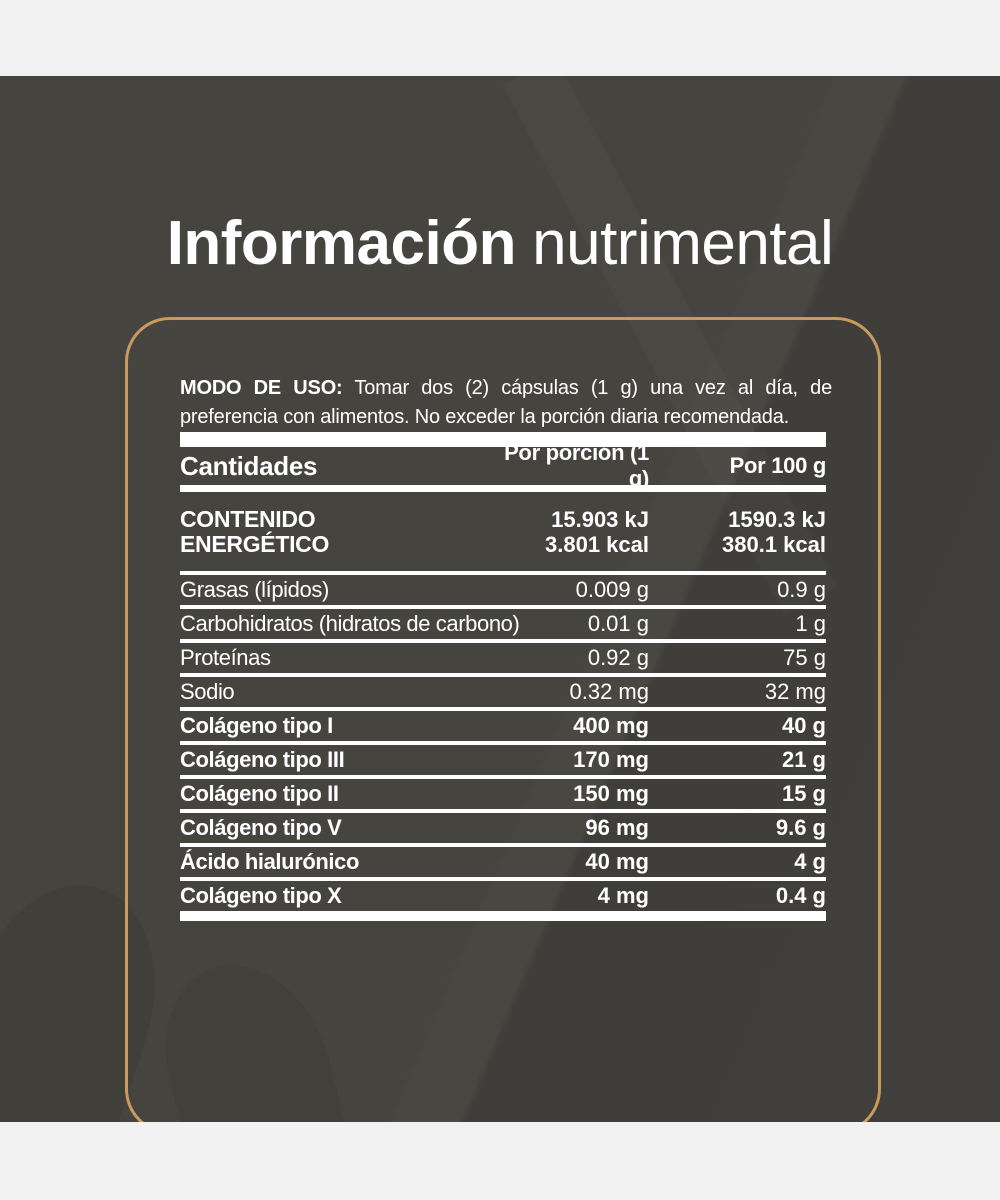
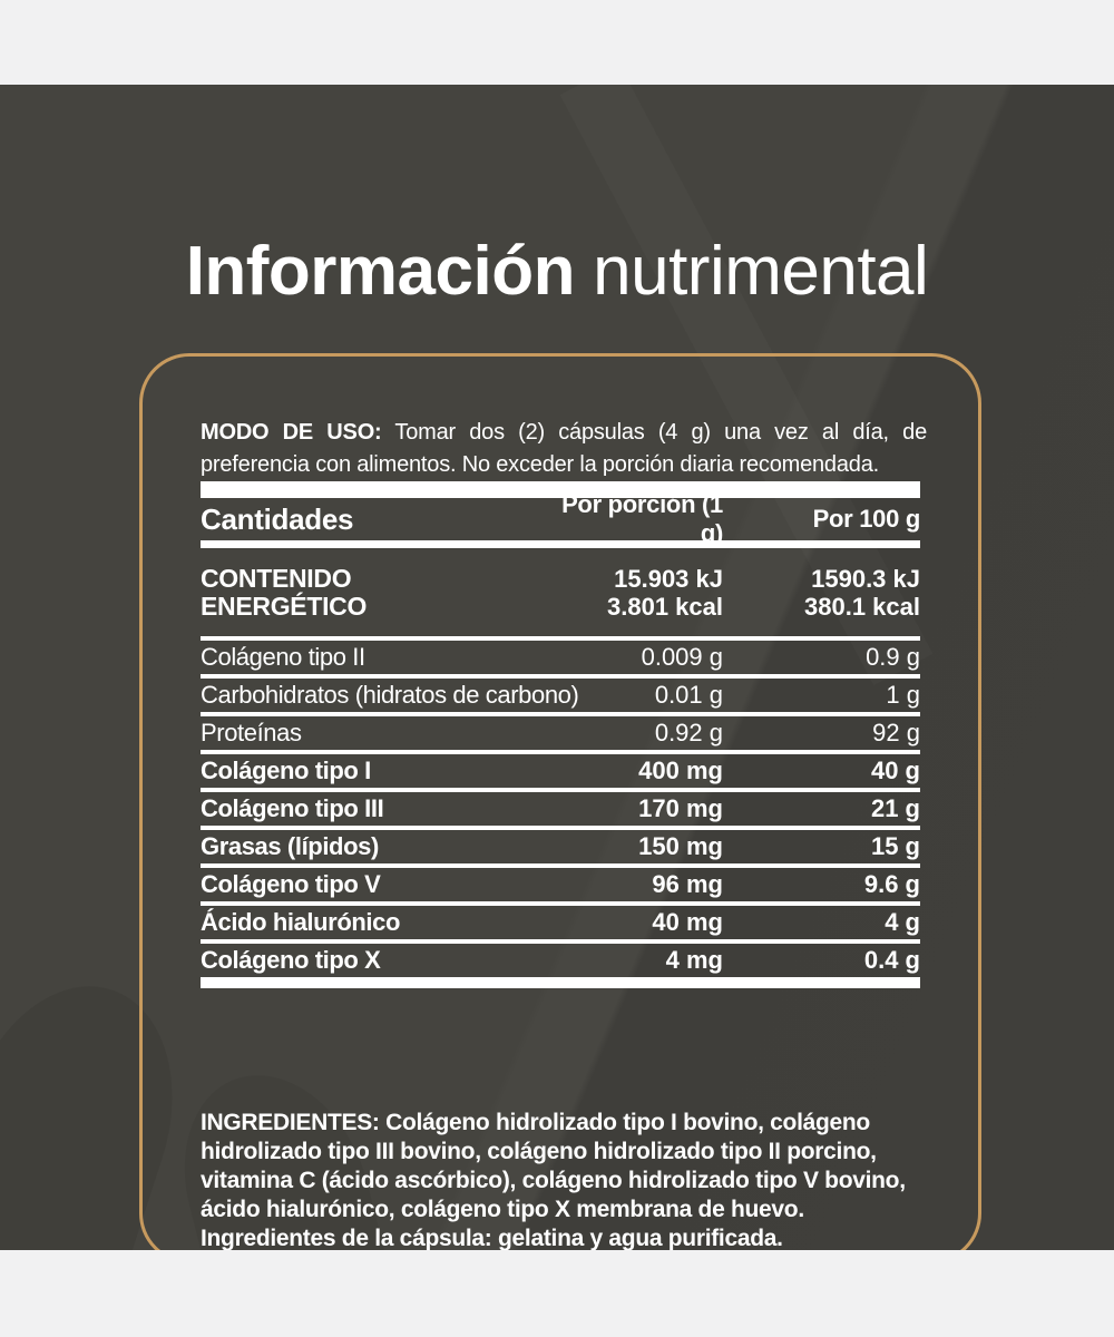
  Información nutrimental
- MODO DE USO: Tomar dos (2) cápsulas (1 g) una vez al día, de preferencia con alimentos. No exceder la porción diaria recomendada.
+ MODO DE USO: Tomar dos (2) cápsulas (4 g) una vez al día, de preferencia con alimentos. No exceder la porción diaria recomendada.
  Cantidades
  Por porción (1 g)
  Por 100 g
  CONTENIDO
  ENERGÉTICO
  15.903 kJ
  3.801 kcal
  1590.3 kJ
  380.1 kcal
- Grasas (lípidos)
+ Colágeno tipo II
  0.009 g
  0.9 g
  Carbohidratos (hidratos de carbono)
  0.01 g
  1 g
  Proteínas
  0.92 g
- 75 g
+ 92 g
- Sodio
- 0.32 mg
- 32 mg
  Colágeno tipo I
  400 mg
  40 g
  Colágeno tipo III
  170 mg
  21 g
- Colágeno tipo II
+ Grasas (lípidos)
  150 mg
  15 g
  Colágeno tipo V
  96 mg
  9.6 g
  Ácido hialurónico
  40 mg
  4 g
  Colágeno tipo X
  4 mg
  0.4 g
+ INGREDIENTES: Colágeno hidrolizado tipo I bovino, colágeno hidrolizado tipo III bovino, colágeno hidrolizado tipo II porcino, vitamina C (ácido ascórbico), colágeno hidrolizado tipo V bovino, ácido hialurónico, colágeno tipo X membrana de huevo. Ingredientes de la cápsula: gelatina y agua purificada.
